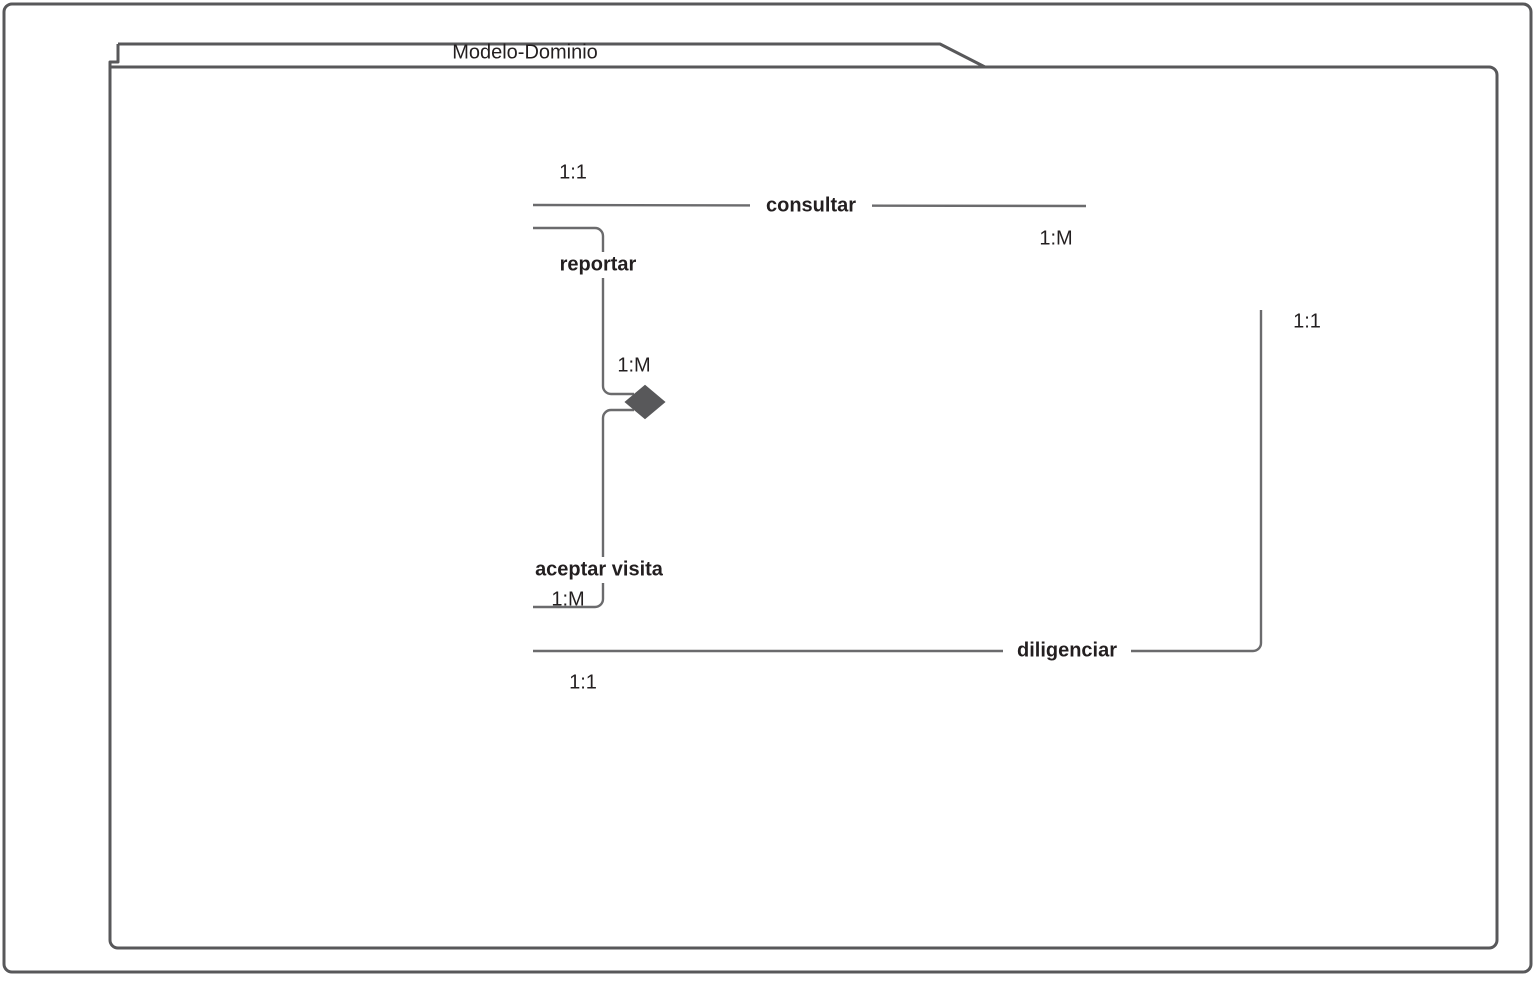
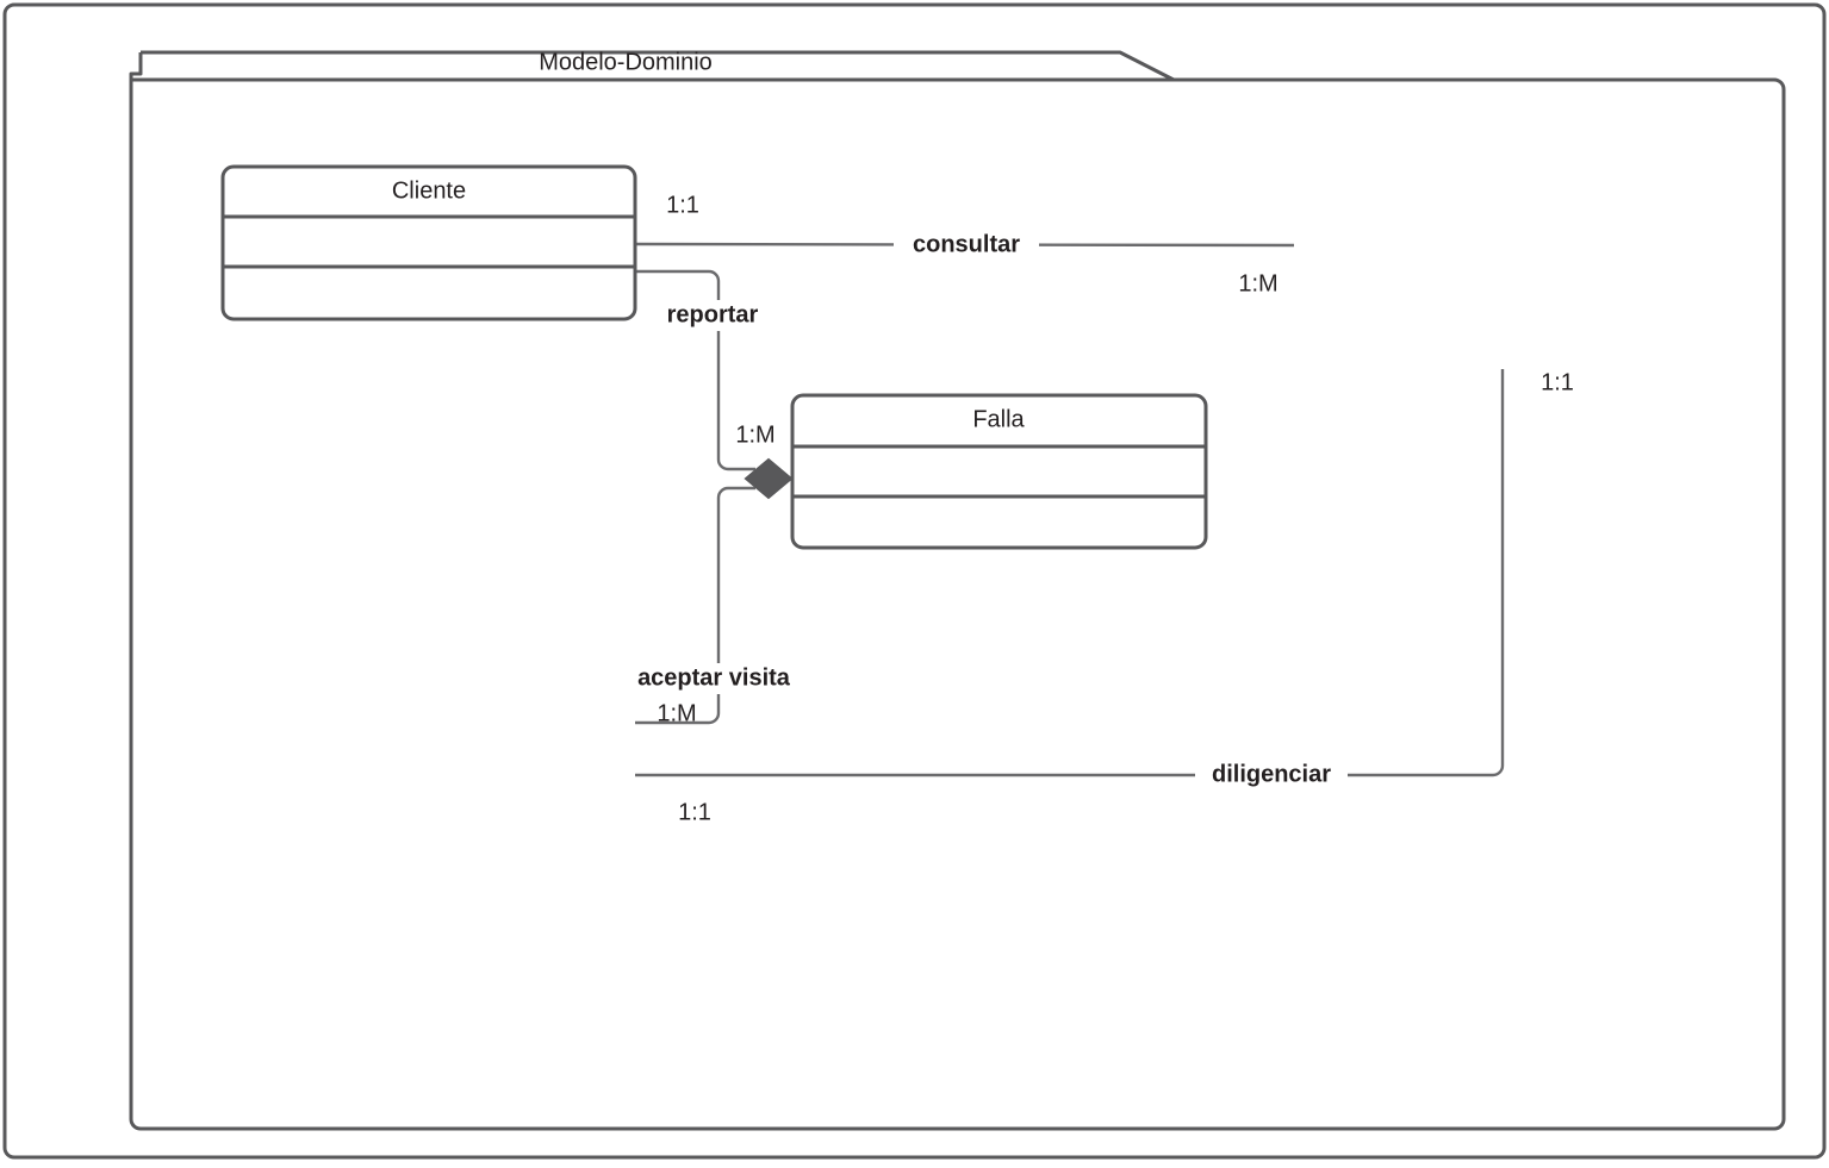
  Modelo-Dominio
+ Cliente
+ Falla
  consultar
  reportar
  aceptar visita
  diligenciar
  1:1
  1:M
  1:M
  1:1
  1:M
  1:1
